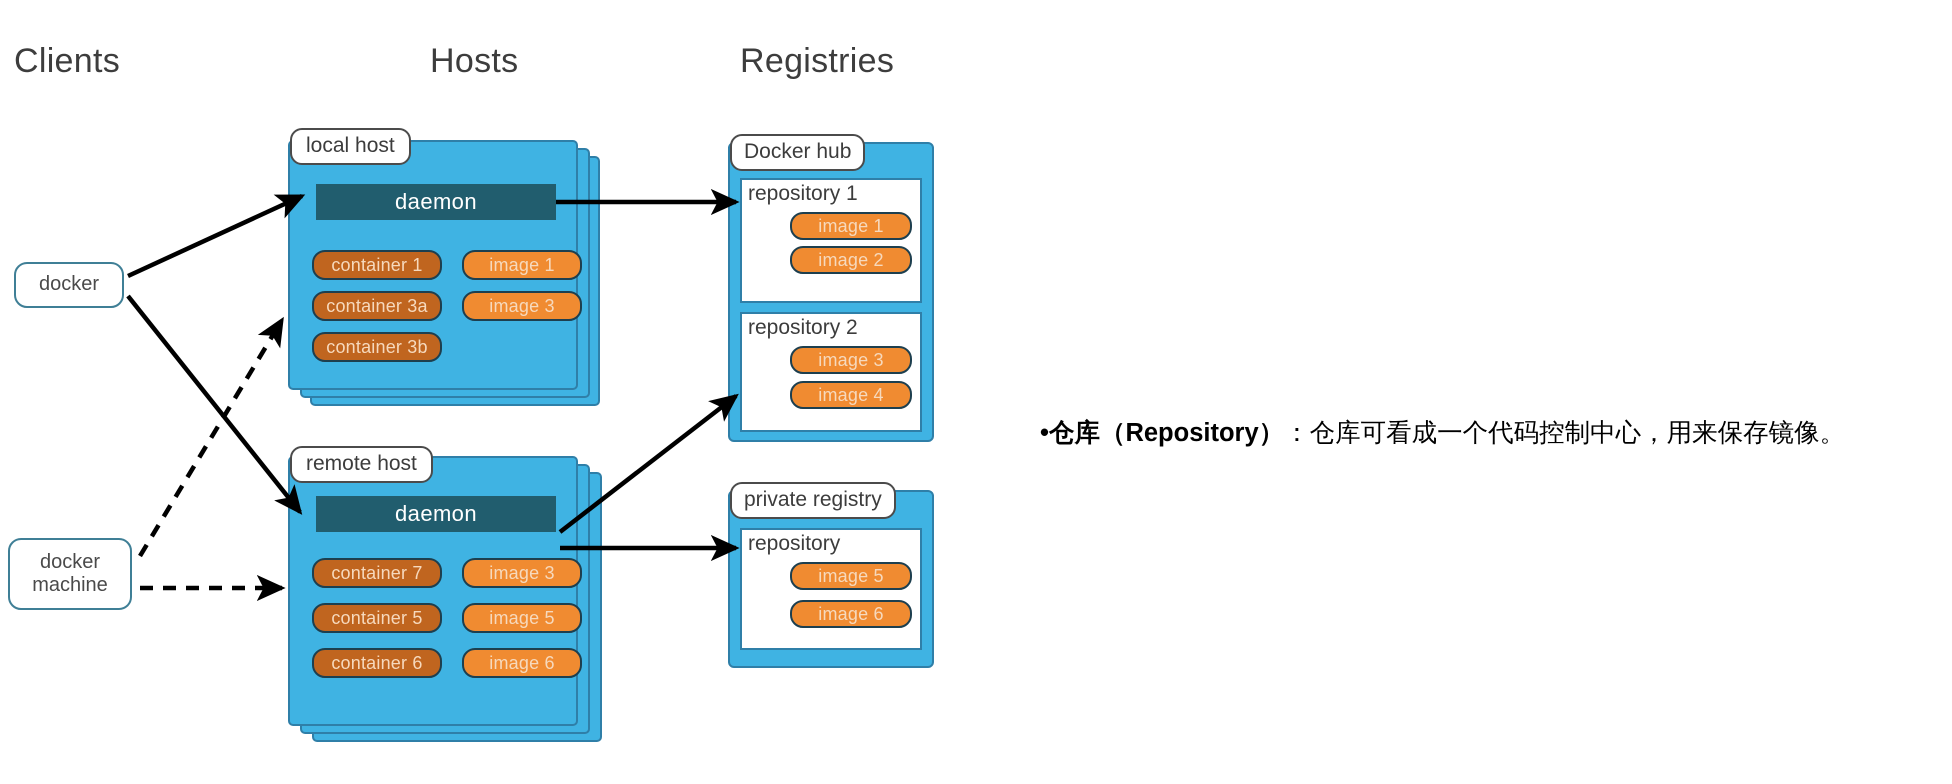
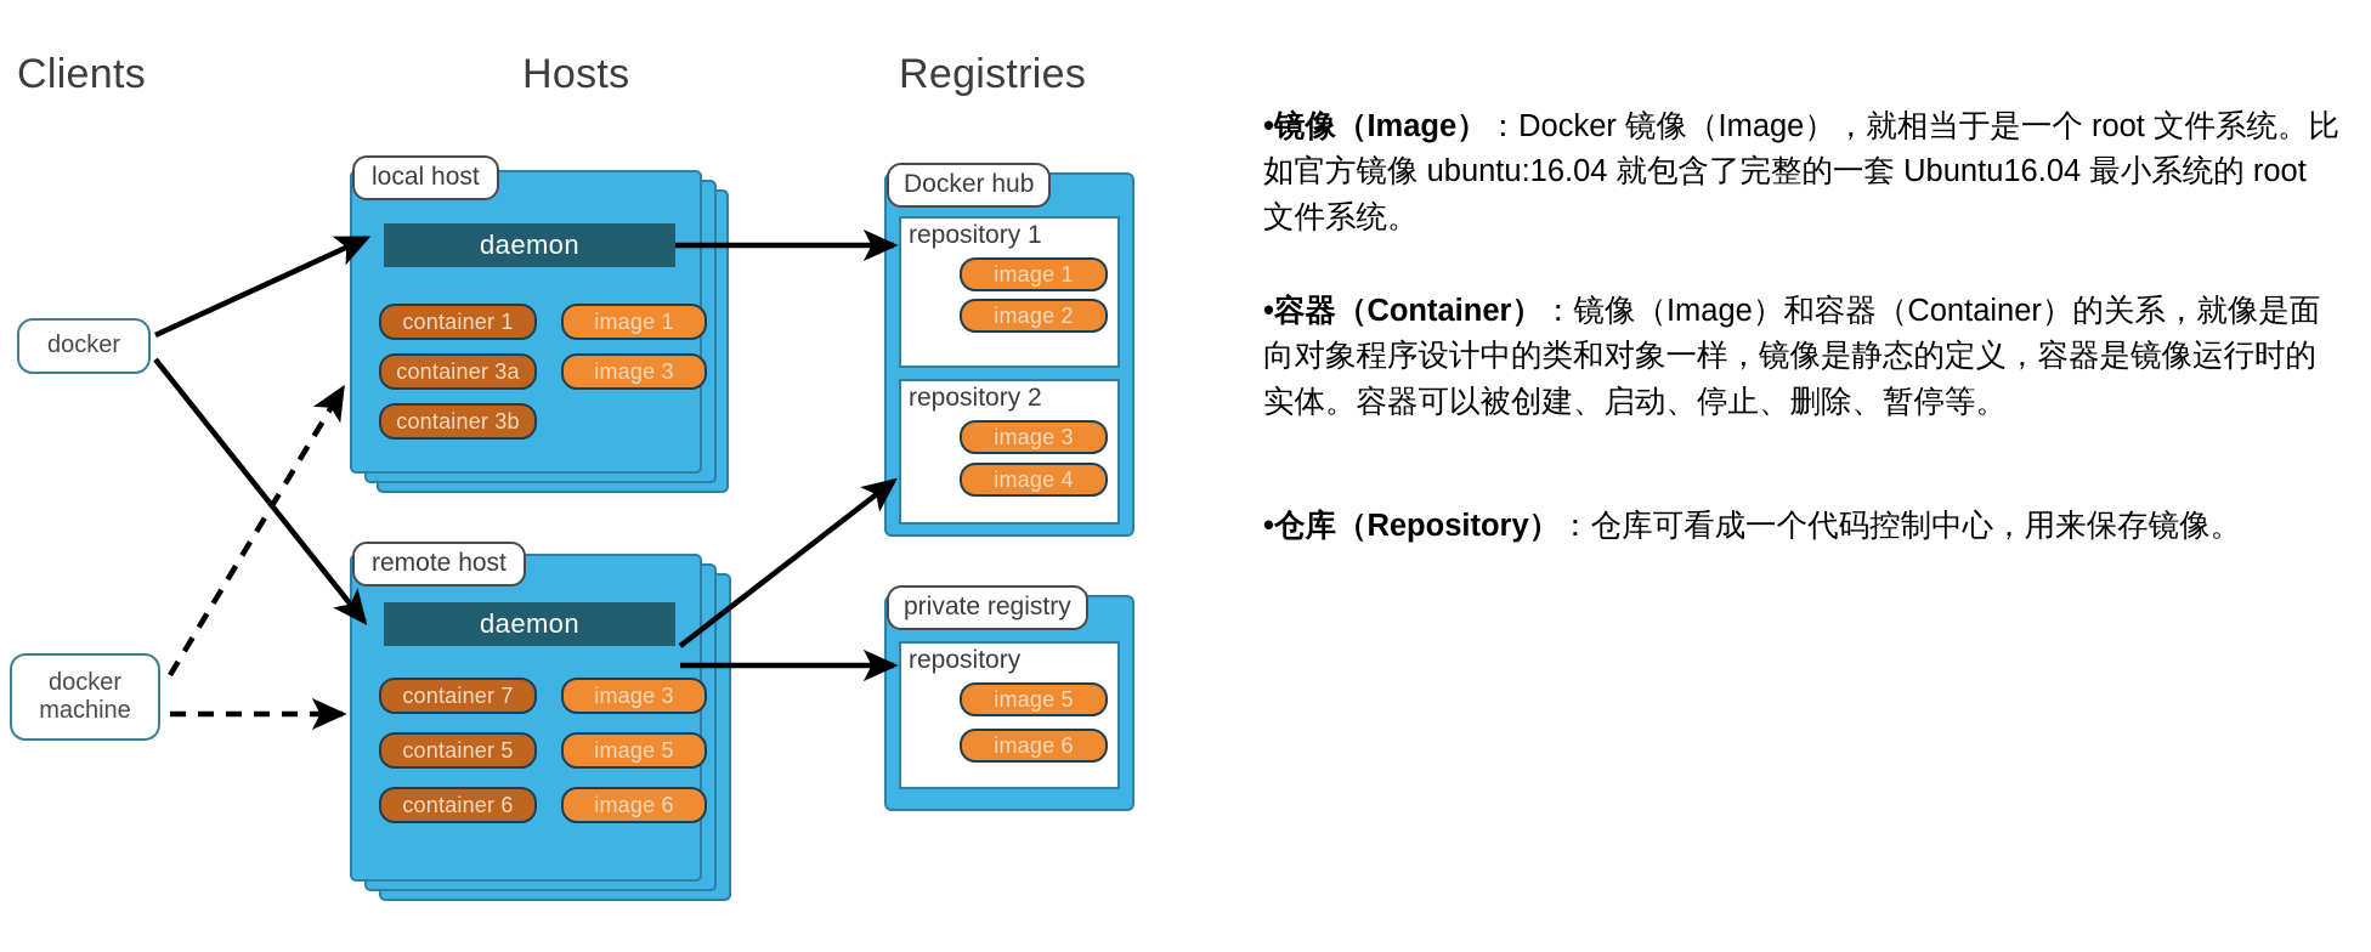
  Clients
  Hosts
  Registries
  docker
  docker
  machine
  local host
  daemon
  container 1
  container 3a
  container 3b
  image 1
  image 3
  remote host
  daemon
  container 7
  container 5
  container 6
  image 3
  image 5
  image 6
  Docker hub
  repository 1
  image 1
  image 2
  repository 2
  image 3
  image 4
  private registry
  repository
  image 5
  image 6
+ •镜像（Image）：Docker 镜像（Image），就相当于是一个 root 文件系统。比如官方镜像 ubuntu:16.04 就包含了完整的一套 Ubuntu16.04 最小系统的 root 文件系统。
+ •容器（Container）：镜像（Image）和容器（Container）的关系，就像是面向对象程序设计中的类和对象一样，镜像是静态的定义，容器是镜像运行时的实体。容器可以被创建、启动、停止、删除、暂停等。
  •仓库（Repository）：仓库可看成一个代码控制中心，用来保存镜像。
